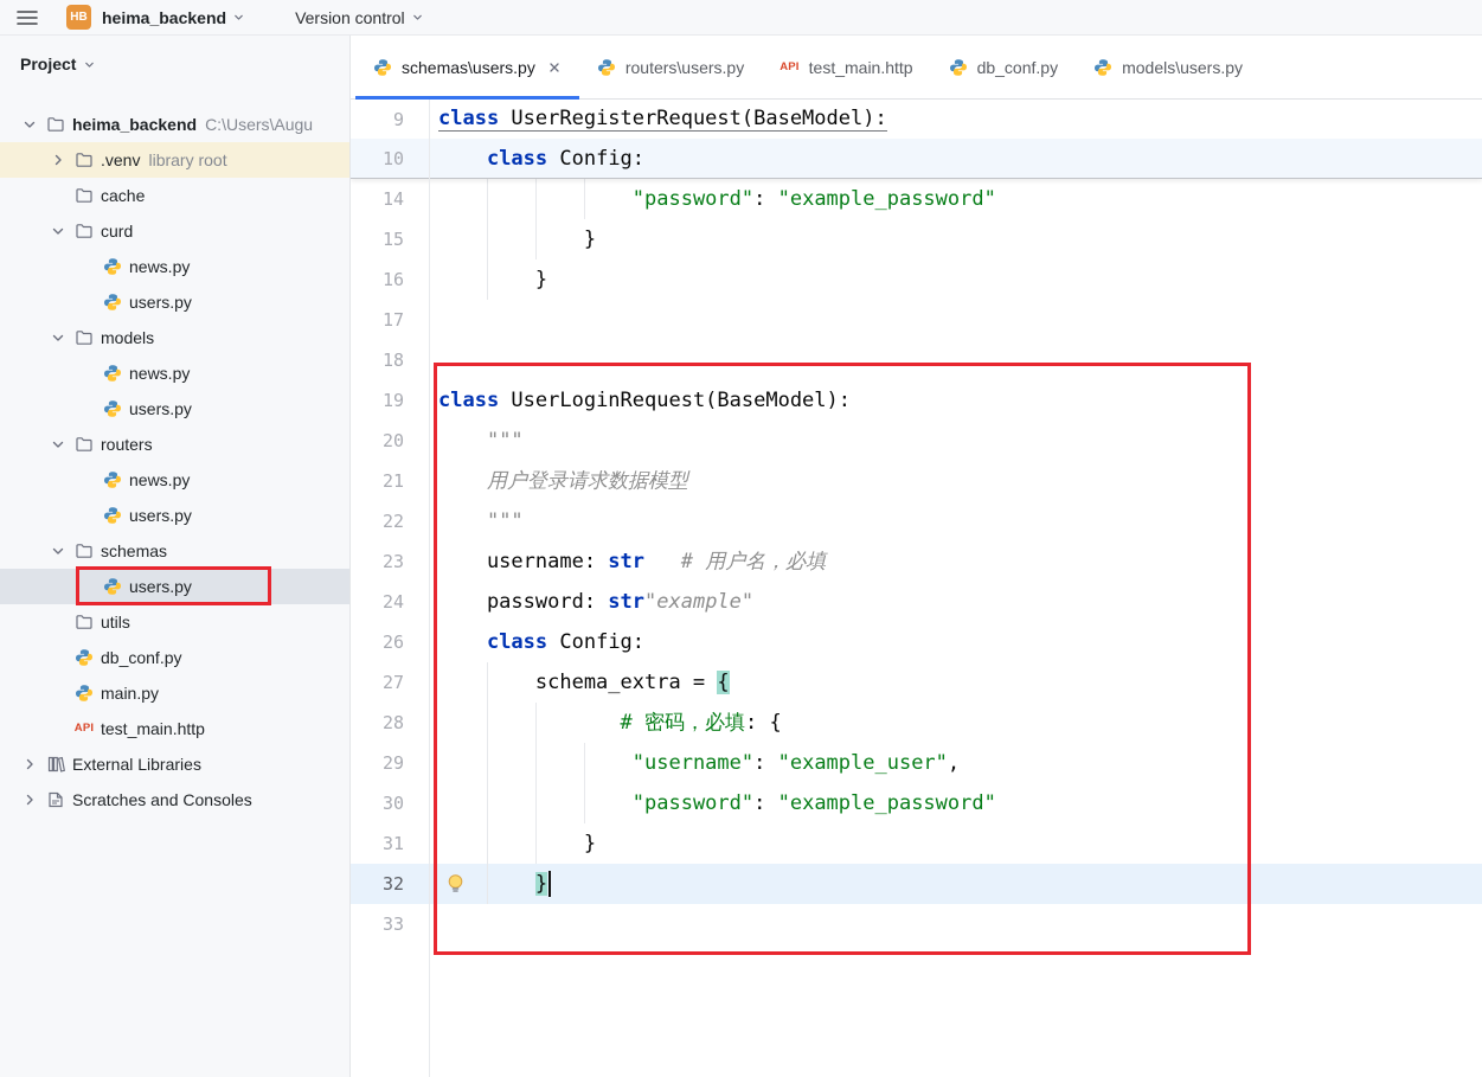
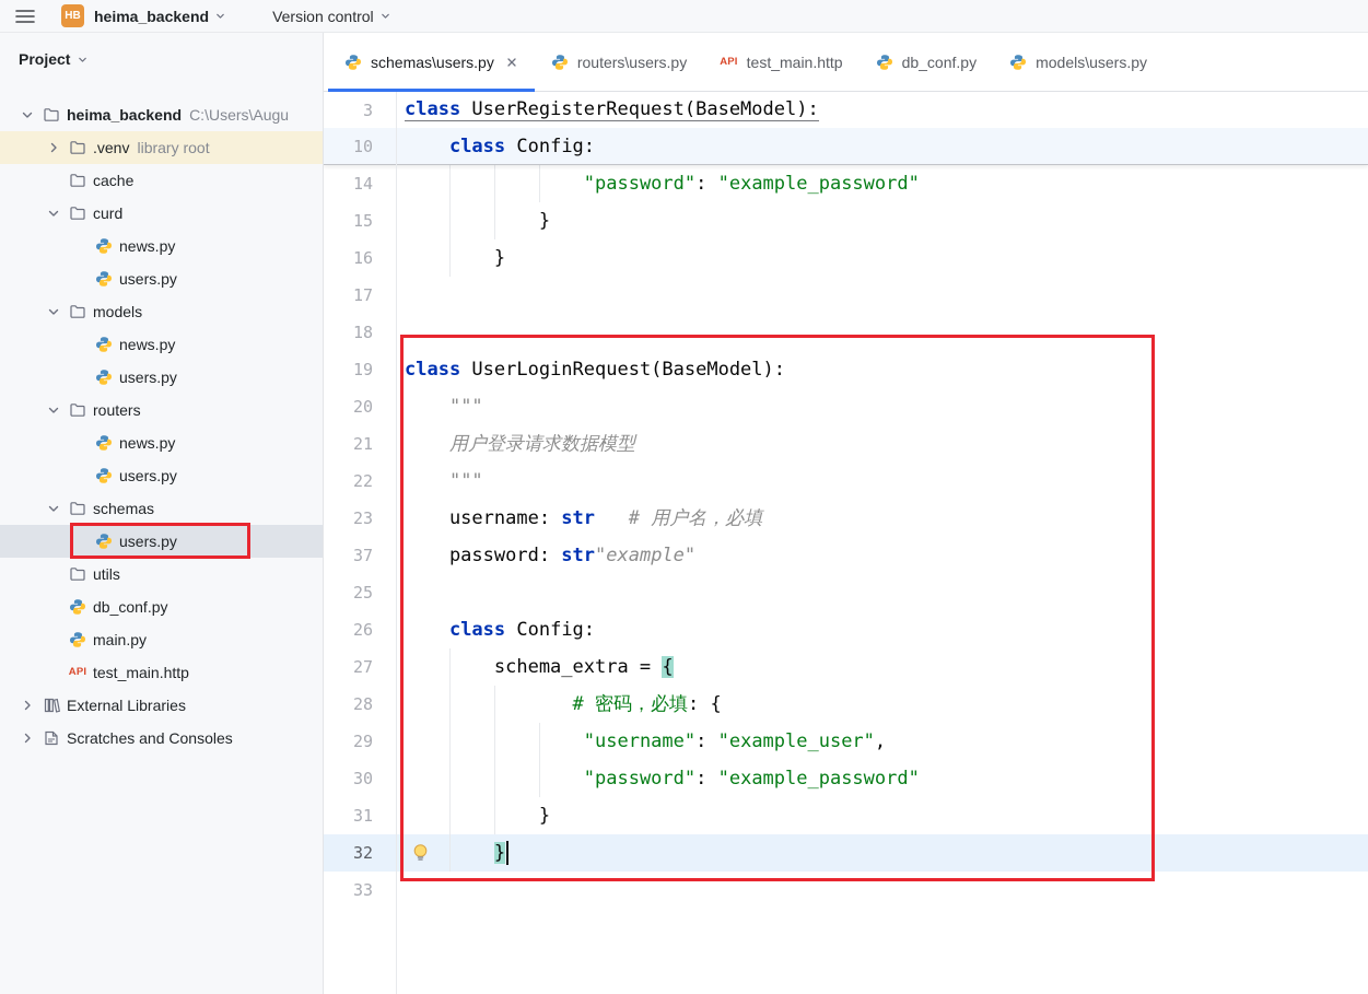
  HB
  heima_backend
  Version control
  Project
  heima_backend
  C:\Users\Augu
  .venv
  library root
  cache
  curd
  news.py
  users.py
  models
  news.py
  users.py
  routers
  news.py
  users.py
  schemas
  users.py
  utils
  db_conf.py
  main.py
  API
  test_main.http
  External Libraries
  Scratches and Consoles
  schemas\users.py
  routers\users.py
  API
  test_main.http
  db_conf.py
  models\users.py
- 9
+ 3
  class
  UserRegisterRequest(BaseModel):
  10
  class
  Config:
  14
  "password"
  :
  "example_password"
  15
  }
  16
  }
  17
  18
  19
  class
  UserLoginRequest(BaseModel):
  20
  """
  21
  用户登录请求数据模型
  22
  """
  23
  username:
  str
  # 用户名，必填
- 24
+ 37
  password:
  str
  "example"
+ 25
  26
  class
  Config:
  27
  schema_extra =
  {
  28
  # 密码，必填
  : {
  29
  "username"
  :
  "example_user"
  ,
  30
  "password"
  :
  "example_password"
  31
  }
  32
  }
  33
